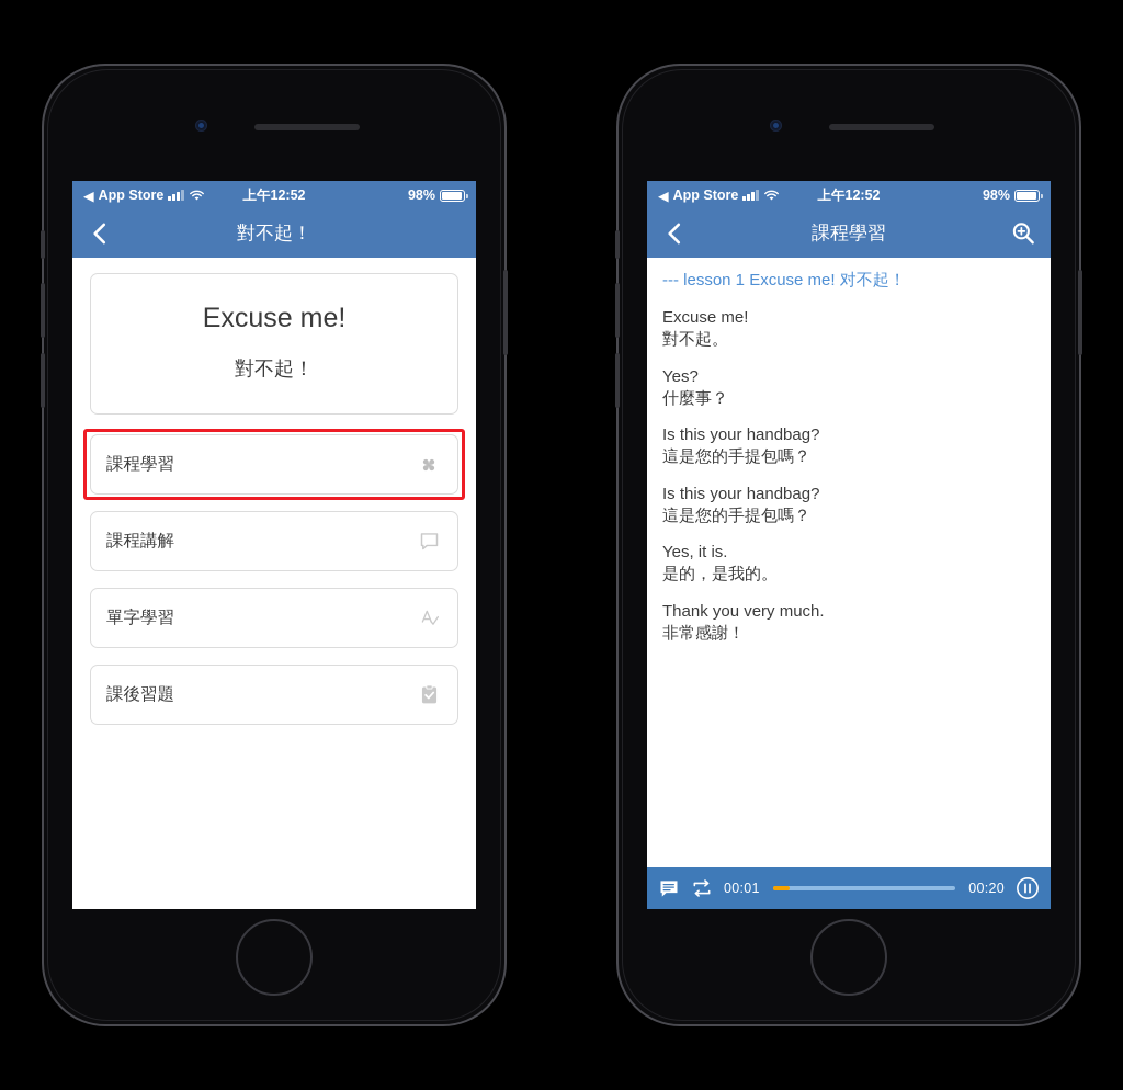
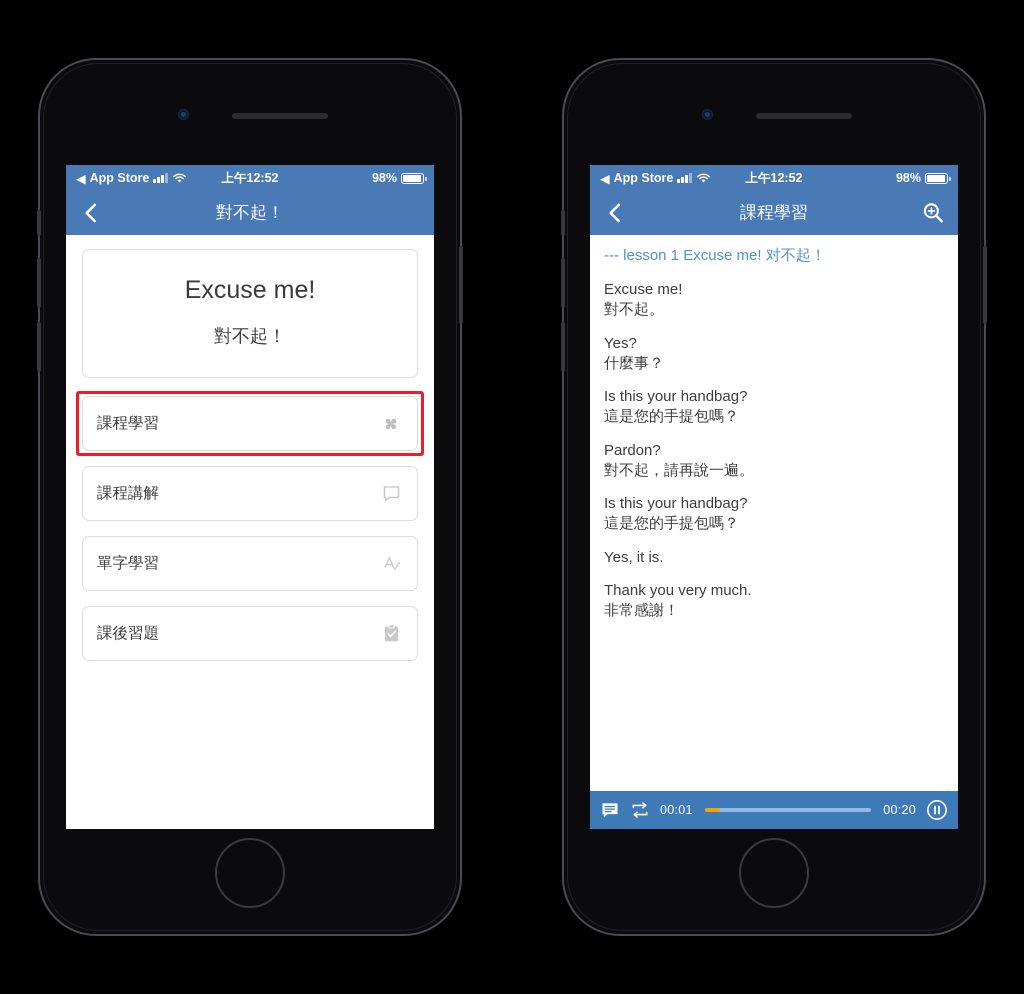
  ◀
  App Store
  上午12:52
  98%
  對不起！
  Excuse me!
  對不起！
  課程學習
  課程講解
  單字學習
  課後習題
  ◀
  App Store
  上午12:52
  98%
  課程學習
  --- lesson 1 Excuse me! 对不起！
  Excuse me!
  對不起。
  Yes?
  什麼事？
  Is this your handbag?
  這是您的手提包嗎？
+ Pardon?
+ 對不起，請再說一遍。
  Is this your handbag?
  這是您的手提包嗎？
  Yes, it is.
- 是的，是我的。
  Thank you very much.
  非常感謝！
  00:01
  00:20
